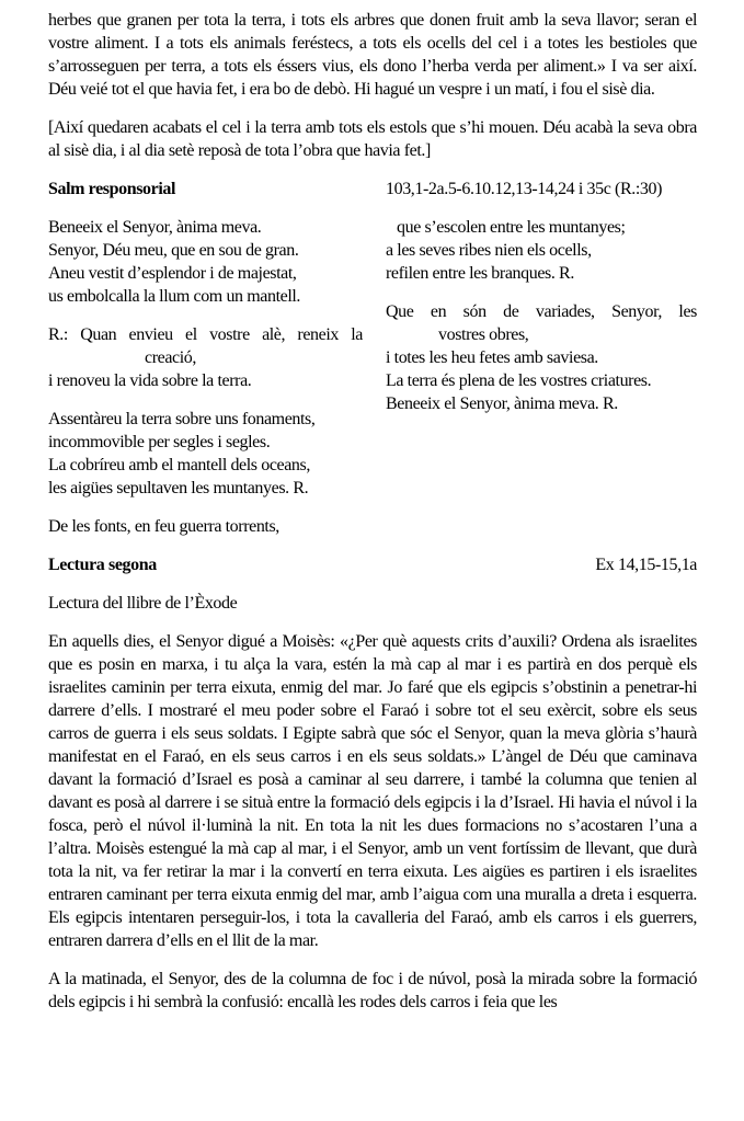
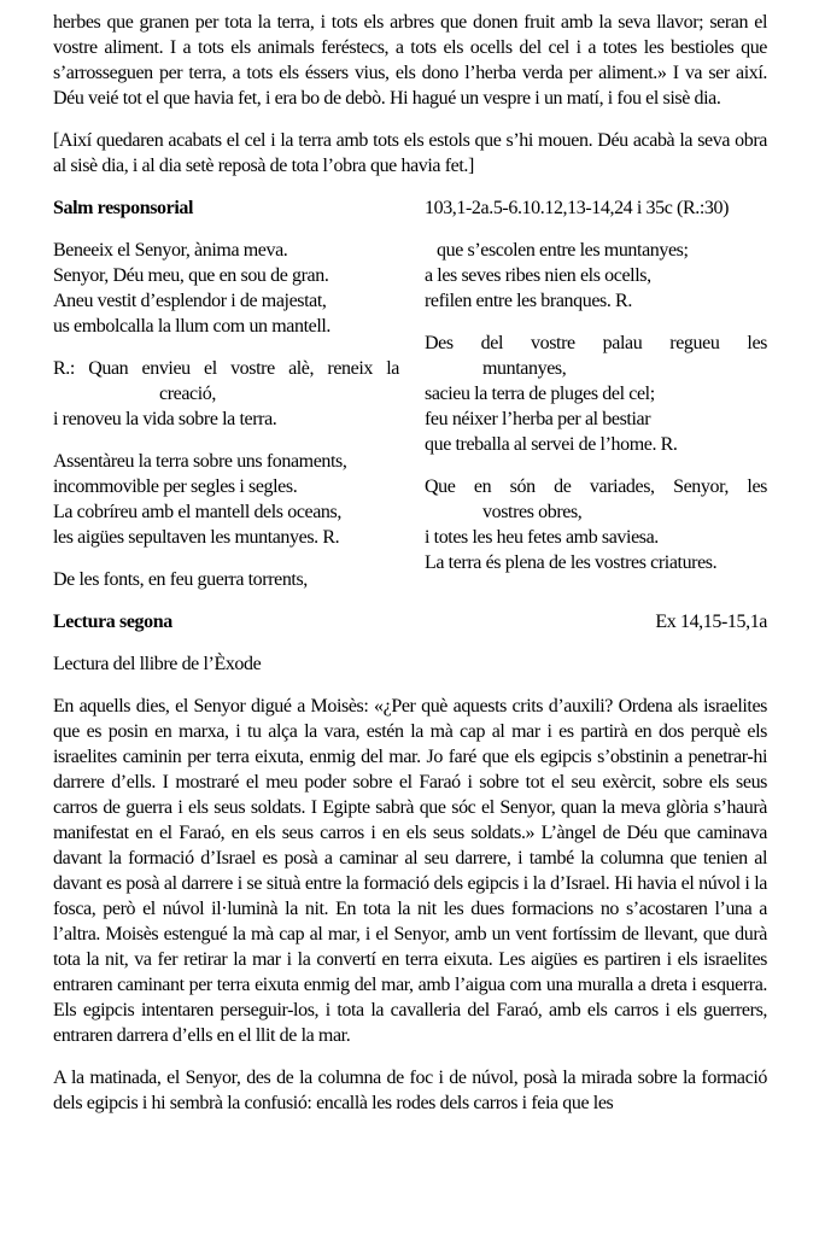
  herbes que granen per tota la terra, i tots els arbres que donen fruit amb la seva llavor; seran el vostre aliment. I a tots els animals feréstecs, a tots els ocells del cel i a totes les bestioles que s’arrosseguen per terra, a tots els éssers vius, els dono l’herba verda per aliment.» I va ser així. Déu veié tot el que havia fet, i era bo de debò. Hi hagué un vespre i un matí, i fou el sisè dia.
  [Així quedaren acabats el cel i la terra amb tots els estols que s’hi mouen. Déu acabà la seva obra al sisè dia, i al dia setè reposà de tota l’obra que havia fet.]
  Salm responsorial
  103,1-2a.5-6.10.12,13-14,24 i 35c (R.:30)
  Beneeix el Senyor, ànima meva.
  Senyor, Déu meu, que en sou de gran.
  Aneu vestit d’esplendor i de majestat,
  us embolcalla la llum com un mantell.
  R.: Quan envieu el vostre alè, reneix la
  creació,
  i renoveu la vida sobre la terra.
  Assentàreu la terra sobre uns fonaments,
  incommovible per segles i segles.
  La cobríreu amb el mantell dels oceans,
  les aigües sepultaven les muntanyes. R.
  De les fonts, en feu guerra torrents,
  que s’escolen entre les muntanyes;
  a les seves ribes nien els ocells,
  refilen entre les branques. R.
+ Des del vostre palau regueu les
+ muntanyes,
+ sacieu la terra de pluges del cel;
+ feu néixer l’herba per al bestiar
+ que treballa al servei de l’home. R.
  Que en són de variades, Senyor, les
  vostres obres,
  i totes les heu fetes amb saviesa.
  La terra és plena de les vostres criatures.
- Beneeix el Senyor, ànima meva. R.
  Lectura segona
  Ex 14,15-15,1a
  Lectura del llibre de l’Èxode
  En aquells dies, el Senyor digué a Moisès: «¿Per què aquests crits d’auxili? Ordena als israelites que es posin en marxa, i tu alça la vara, estén la mà cap al mar i es partirà en dos perquè els israelites caminin per terra eixuta, enmig del mar. Jo faré que els egipcis s’obstinin a penetrar-hi darrere d’ells. I mostraré el meu poder sobre el Faraó i sobre tot el seu exèrcit, sobre els seus carros de guerra i els seus soldats. I Egipte sabrà que sóc el Senyor, quan la meva glòria s’haurà manifestat en el Faraó, en els seus carros i en els seus soldats.» L’àngel de Déu que caminava davant la formació d’Israel es posà a caminar al seu darrere, i també la columna que tenien al davant es posà al darrere i se situà entre la formació dels egipcis i la d’Israel. Hi havia el núvol i la fosca, però el núvol il·luminà la nit. En tota la nit les dues formacions no s’acostaren l’una a l’altra. Moisès estengué la mà cap al mar, i el Senyor, amb un vent fortíssim de llevant, que durà tota la nit, va fer retirar la mar i la convertí en terra eixuta. Les aigües es partiren i els israelites entraren caminant per terra eixuta enmig del mar, amb l’aigua com una muralla a dreta i esquerra. Els egipcis intentaren perseguir-los, i tota la cavalleria del Faraó, amb els carros i els guerrers, entraren darrera d’ells en el llit de la mar.
  A la matinada, el Senyor, des de la columna de foc i de núvol, posà la mirada sobre la formació dels egipcis i hi sembrà la confusió: encallà les rodes dels carros i feia que les
